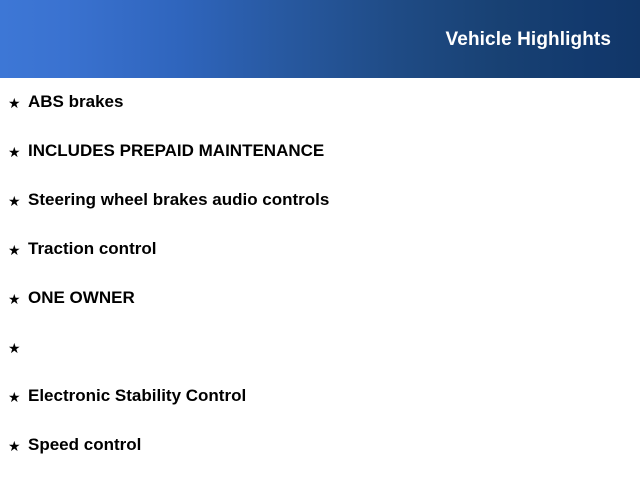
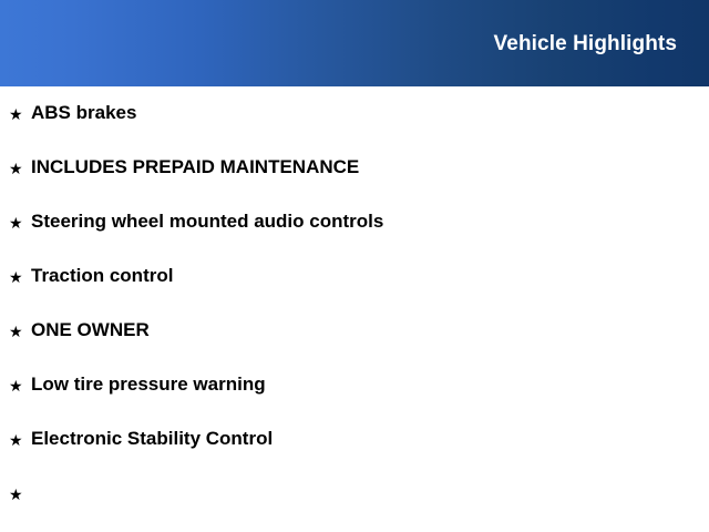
  Vehicle Highlights
  ★
  ABS brakes
  ★
  INCLUDES PREPAID MAINTENANCE
  ★
- Steering wheel brakes audio controls
+ Steering wheel mounted audio controls
  ★
  Traction control
  ★
  ONE OWNER
  ★
+ Low tire pressure warning
  ★
  Electronic Stability Control
  ★
- Speed control
